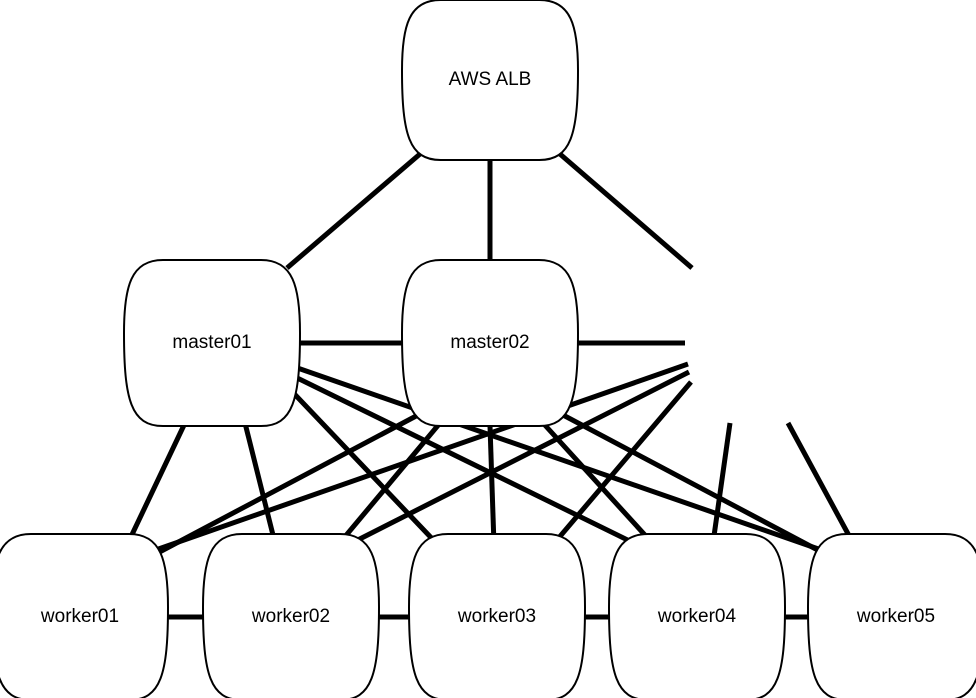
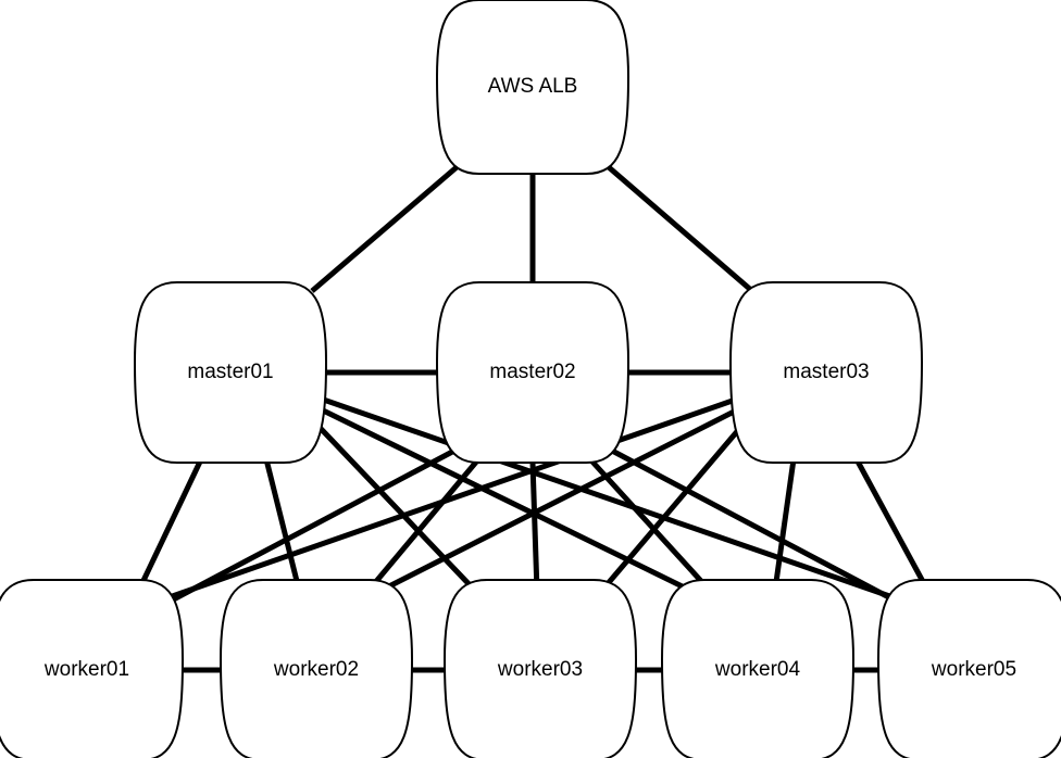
  AWS ALB
  master01
  master02
+ master03
  worker01
  worker02
  worker03
  worker04
  worker05
